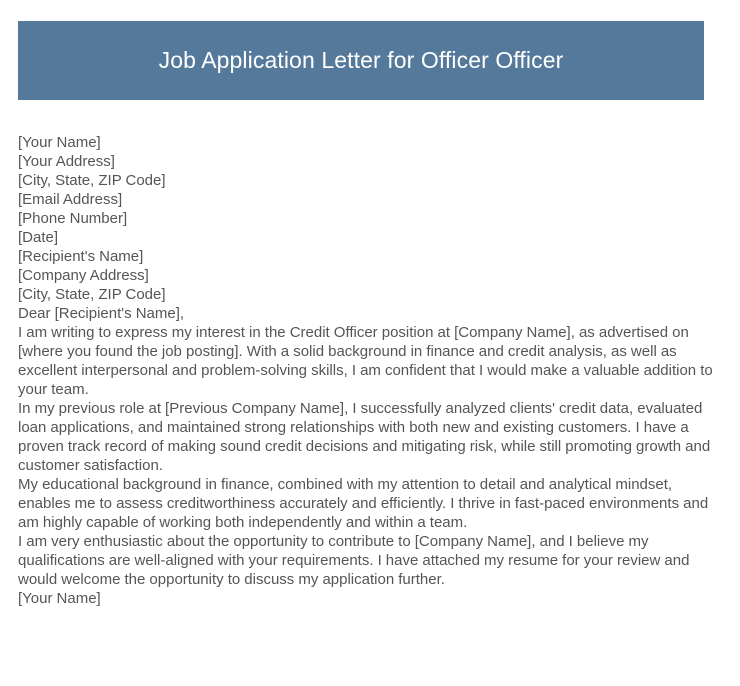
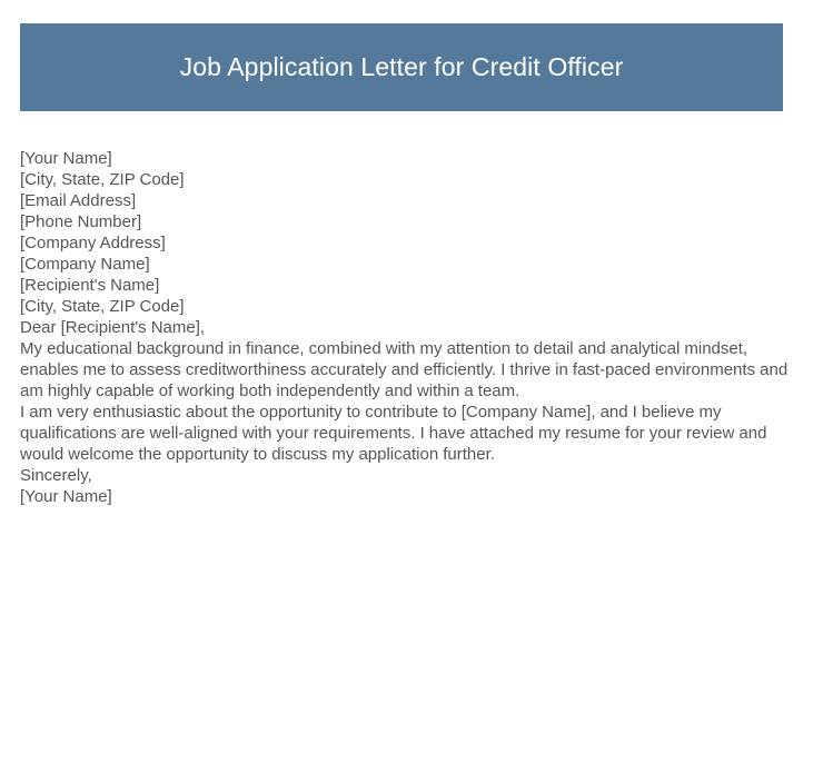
- Job Application Letter for Officer Officer
+ Job Application Letter for Credit Officer
  [Your Name]
- [Your Address]
  [City, State, ZIP Code]
  [Email Address]
  [Phone Number]
- [Date]
- [Recipient's Name]
+ [Company Address]
+ [Company Name]
- [Company Address]
+ [Recipient's Name]
  [City, State, ZIP Code]
  Dear [Recipient's Name],
- I am writing to express my interest in the Credit Officer position at [Company Name], as advertised on [where you found the job posting]. With a solid background in finance and credit analysis, as well as excellent interpersonal and problem-solving skills, I am confident that I would make a valuable addition to your team.
- In my previous role at [Previous Company Name], I successfully analyzed clients' credit data, evaluated loan applications, and maintained strong relationships with both new and existing customers. I have a proven track record of making sound credit decisions and mitigating risk, while still promoting growth and customer satisfaction.
  My educational background in finance, combined with my attention to detail and analytical mindset, enables me to assess creditworthiness accurately and efficiently. I thrive in fast-paced environments and am highly capable of working both independently and within a team.
  I am very enthusiastic about the opportunity to contribute to [Company Name], and I believe my qualifications are well-aligned with your requirements. I have attached my resume for your review and would welcome the opportunity to discuss my application further.
+ Sincerely,
  [Your Name]
